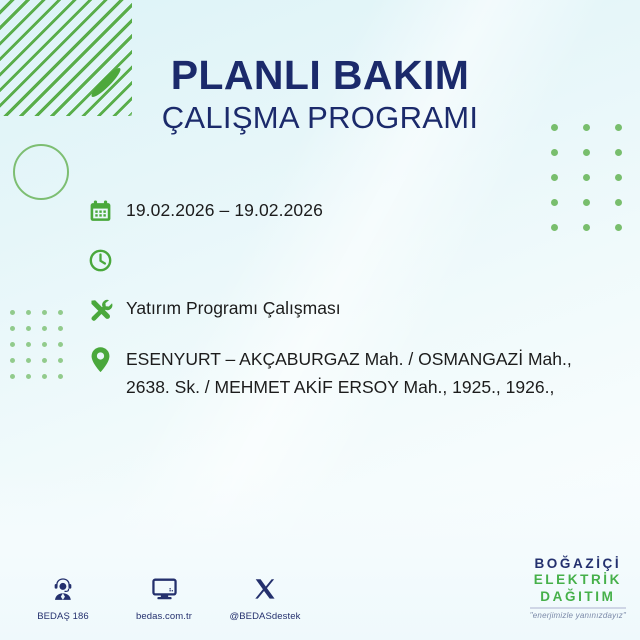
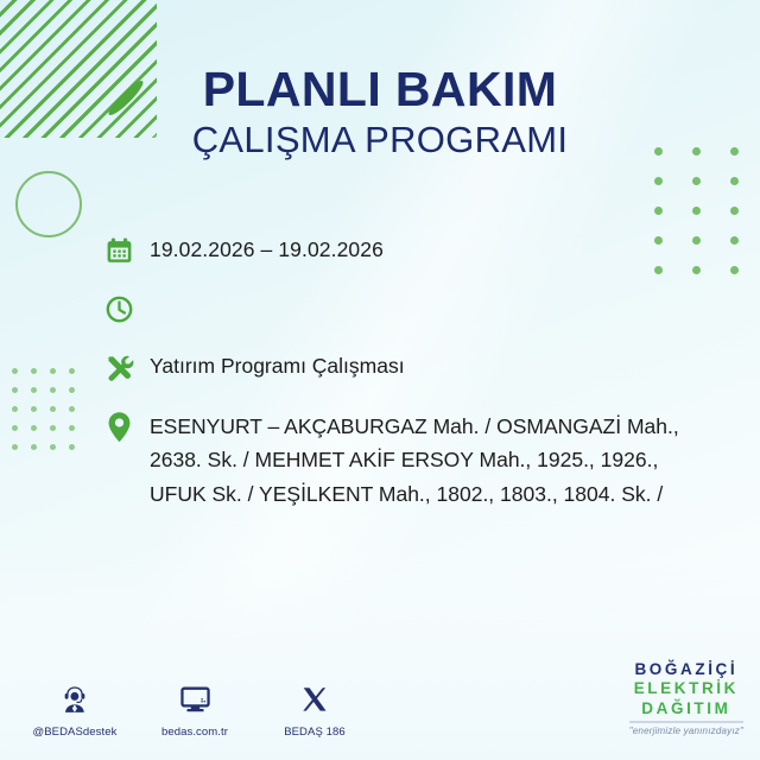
  PLANLI BAKIM
  ÇALIŞMA PROGRAMI
  19.02.2026 – 19.02.2026
  Yatırım Programı Çalışması
  ESENYURT – AKÇABURGAZ Mah. / OSMANGAZİ Mah.,
  2638. Sk. / MEHMET AKİF ERSOY Mah., 1925., 1926.,
+ UFUK Sk. / YEŞİLKENT Mah., 1802., 1803., 1804. Sk. /
- BEDAŞ 186
+ @BEDASdestek
  bedas.com.tr
- @BEDASdestek
+ BEDAŞ 186
  BOĞAZİÇİ
  ELEKTRİK
  DAĞITIM
  "enerjimizle yanınızdayız"
